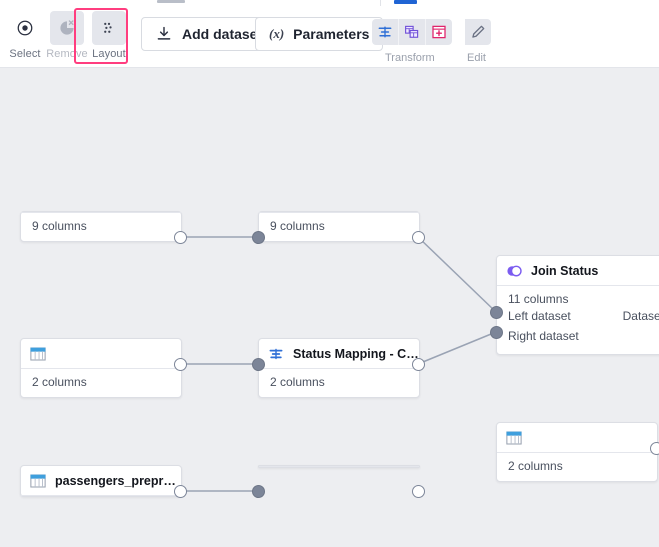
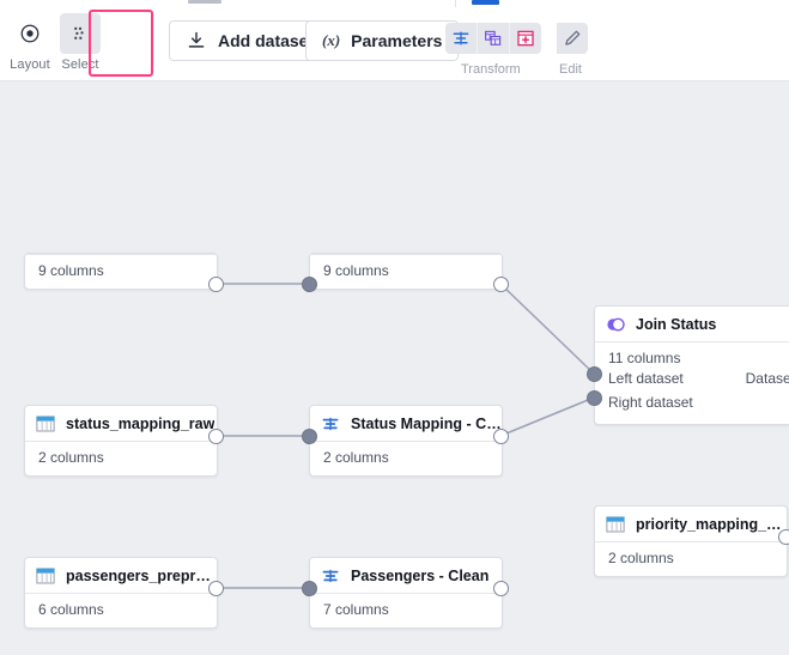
- Select
+ Layout
- Remove
- Layout
+ Select
  Add datase
  (x)
  Parameters
  Transform
  Edit
  9 columns
  9 columns
+ status_mapping_raw
  2 columns
  Status Mapping - Cle
  2 columns
  passengers_preproc
+ 6 columns
+ Passengers - Clean
+ 7 columns
  Join Status
  11 columns
  Left dataset
  Datase
  Right dataset
+ priority_mapping_raw
  2 columns
